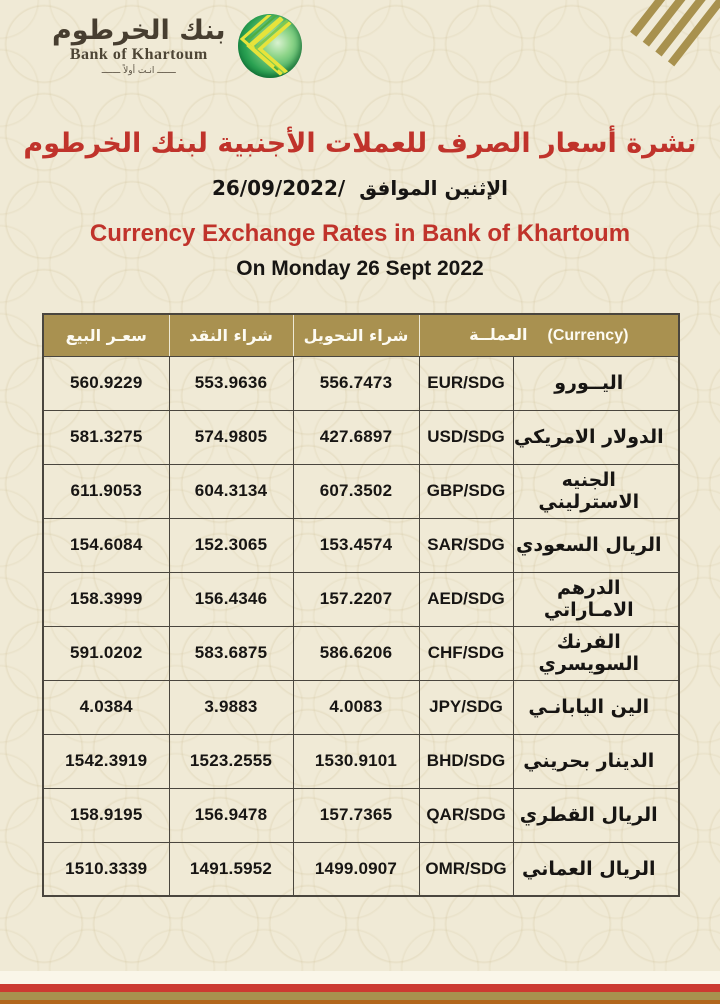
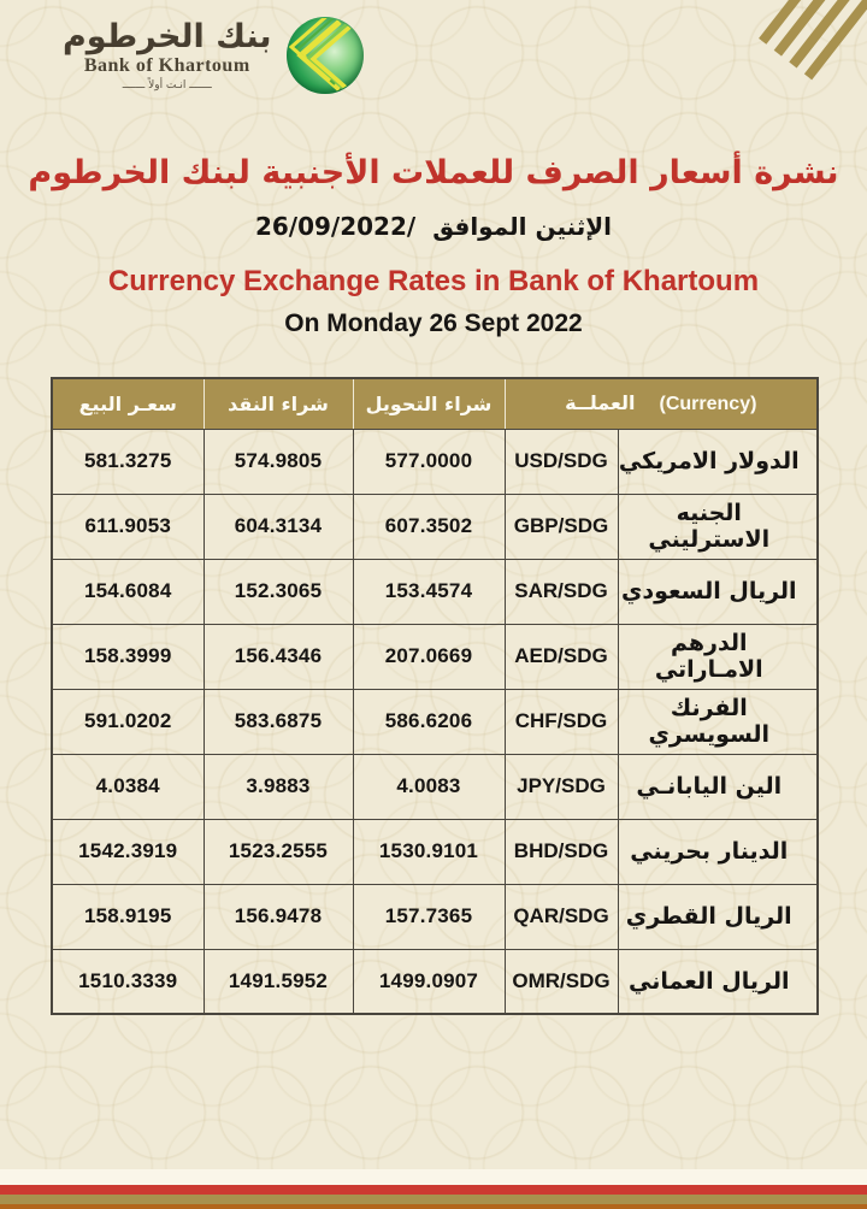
  بنك الخرطوم
  Bank of Khartoum
  ـــــــ انـت أولاً ـــــــ
  نشرة أسعار الصرف للعملات الأجنبية لبنك الخرطوم
  26/09/2022/
  الإثنين الموافق
  Currency Exchange Rates in Bank of Khartoum
  On Monday 26 Sept 2022
  سعـر البيع	شراء النقد	شراء التحويل	(Currency) العملــة
- 560.9229	553.9636	556.7473	EUR/SDG	اليــورو
- 581.3275	574.9805	427.6897	USD/SDG	الدولار الامريكي
+ 581.3275	574.9805	577.0000	USD/SDG	الدولار الامريكي
  611.9053	604.3134	607.3502	GBP/SDG	الجنيه الاسترليني
  154.6084	152.3065	153.4574	SAR/SDG	الريال السعودي
- 158.3999	156.4346	157.2207	AED/SDG	الدرهم الامـاراتي
+ 158.3999	156.4346	207.0669	AED/SDG	الدرهم الامـاراتي
  591.0202	583.6875	586.6206	CHF/SDG	الفرنك السويسري
  4.0384	3.9883	4.0083	JPY/SDG	الين اليابانـي
  1542.3919	1523.2555	1530.9101	BHD/SDG	الدينار بحريني
  158.9195	156.9478	157.7365	QAR/SDG	الريال القطري
  1510.3339	1491.5952	1499.0907	OMR/SDG	الريال العماني
